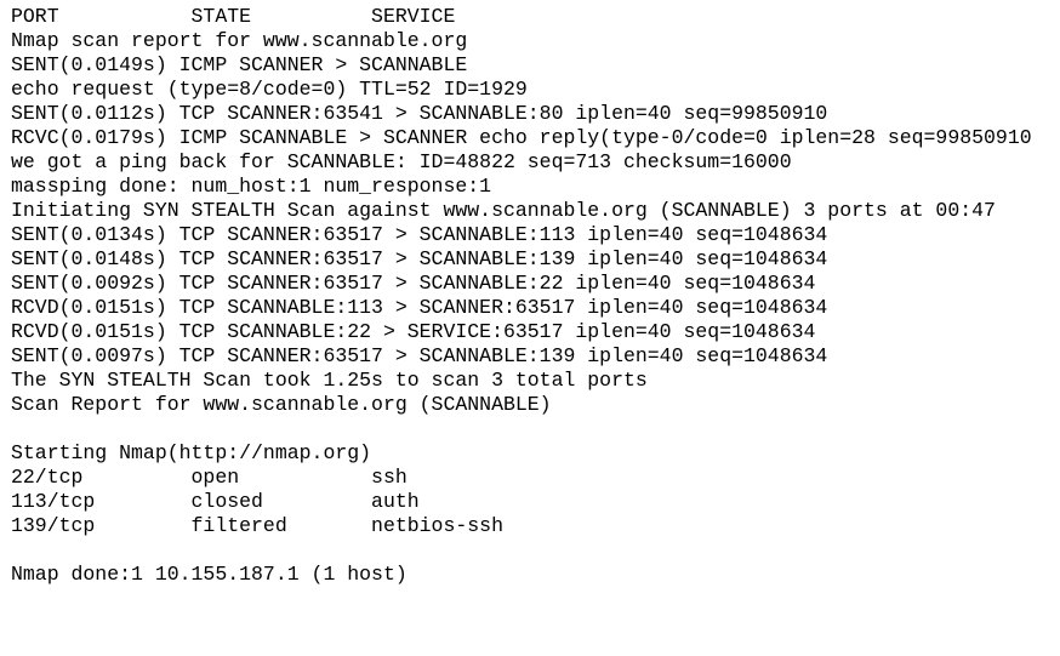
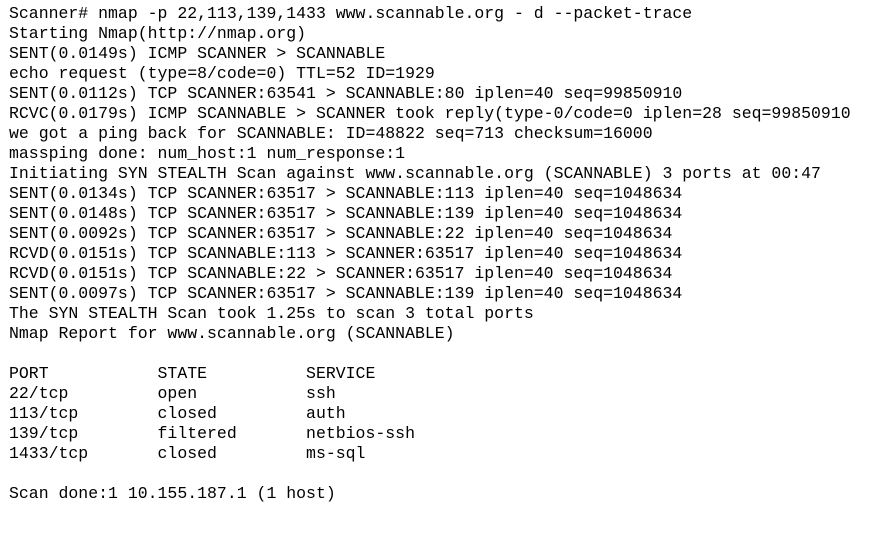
+ Scanner# nmap -p 22,113,139,1433 www.scannable.org - d --packet-trace
- PORT STATE SERVICE
+ Starting Nmap(http://nmap.org)
- Nmap scan report for www.scannable.org
  SENT(0.0149s) ICMP SCANNER > SCANNABLE
  echo request (type=8/code=0) TTL=52 ID=1929
  SENT(0.0112s) TCP SCANNER:63541 > SCANNABLE:80 iplen=40 seq=99850910
- RCVC(0.0179s) ICMP SCANNABLE > SCANNER echo reply(type-0/code=0 iplen=28 seq=99850910
+ RCVC(0.0179s) ICMP SCANNABLE > SCANNER took reply(type-0/code=0 iplen=28 seq=99850910
  we got a ping back for SCANNABLE: ID=48822 seq=713 checksum=16000
  massping done: num_host:1 num_response:1
  Initiating SYN STEALTH Scan against www.scannable.org (SCANNABLE) 3 ports at 00:47
  SENT(0.0134s) TCP SCANNER:63517 > SCANNABLE:113 iplen=40 seq=1048634
  SENT(0.0148s) TCP SCANNER:63517 > SCANNABLE:139 iplen=40 seq=1048634
  SENT(0.0092s) TCP SCANNER:63517 > SCANNABLE:22 iplen=40 seq=1048634
  RCVD(0.0151s) TCP SCANNABLE:113 > SCANNER:63517 iplen=40 seq=1048634
- RCVD(0.0151s) TCP SCANNABLE:22 > SERVICE:63517 iplen=40 seq=1048634
+ RCVD(0.0151s) TCP SCANNABLE:22 > SCANNER:63517 iplen=40 seq=1048634
  SENT(0.0097s) TCP SCANNER:63517 > SCANNABLE:139 iplen=40 seq=1048634
  The SYN STEALTH Scan took 1.25s to scan 3 total ports
- Scan Report for www.scannable.org (SCANNABLE)
+ Nmap Report for www.scannable.org (SCANNABLE)
- Starting Nmap(http://nmap.org)
+ PORT STATE SERVICE
  22/tcp open ssh
  113/tcp closed auth
  139/tcp filtered netbios-ssh
+ 1433/tcp closed ms-sql
- Nmap done:1 10.155.187.1 (1 host)
+ Scan done:1 10.155.187.1 (1 host)
